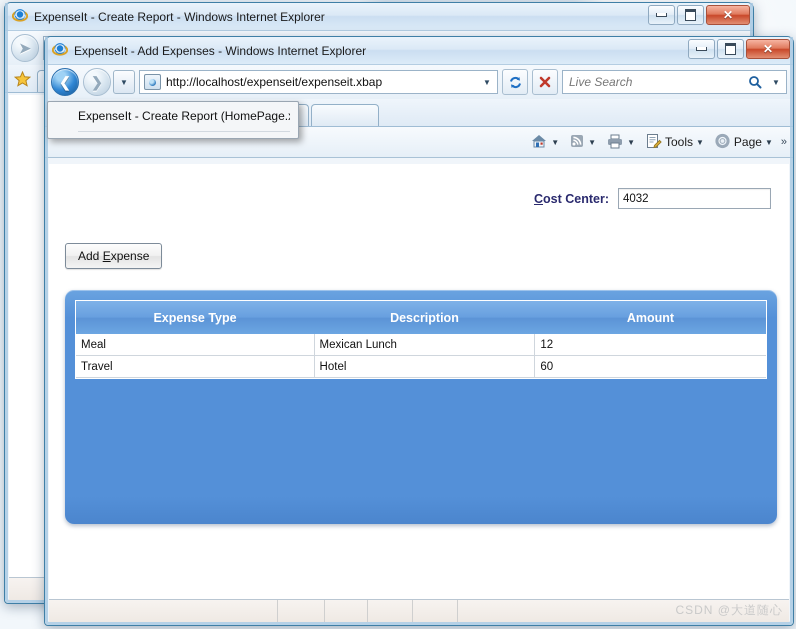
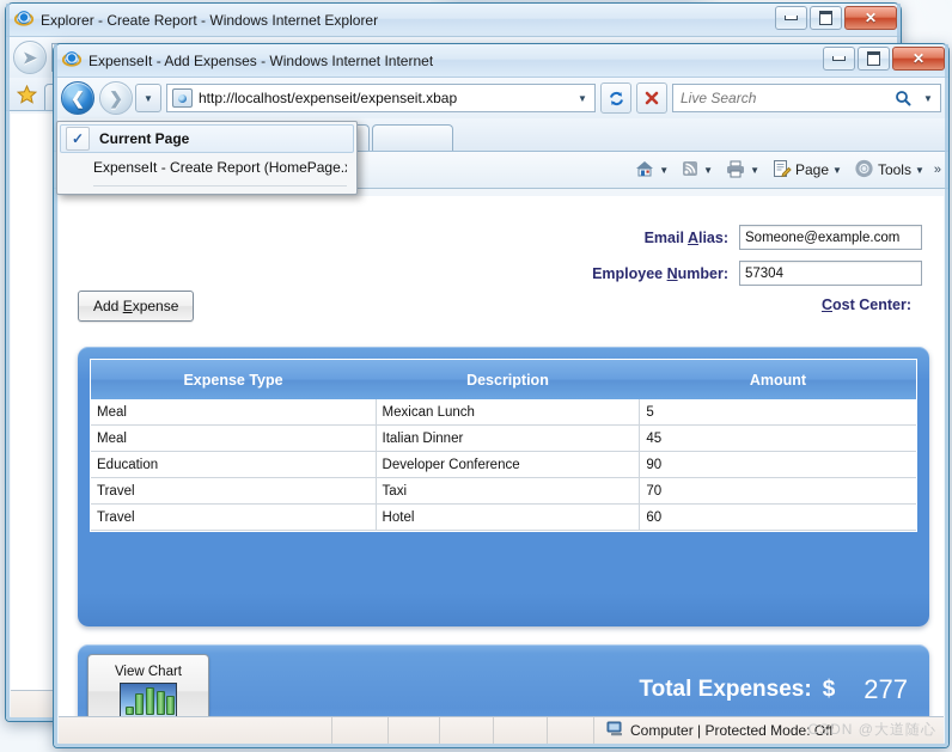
- ExpenseIt - Create Report - Windows Internet Explorer
+ Explorer - Create Report - Windows Internet Explorer
  ✕
  ➤
- ExpenseIt - Add Expenses - Windows Internet Explorer
+ ExpenseIt - Add Expenses - Windows Internet Internet
  ✕
  ❮
  ❯
  ▼
  http://localhost/expenseit/expenseit.xbap
  ▼
  Live Search
  ▼
  ▼
  ▼
  ▼
- Tools
+ Page
  ▼
- Page
+ Tools
  ▼
  »
+ Email Alias:
+ Someone@example.com
+ Employee Number:
+ 57304
  Cost Center:
- 4032
  Add Expense
  Expense Type	Description	Amount
- Meal	Mexican Lunch	12
+ Meal	Mexican Lunch	5
+ Meal	Italian Dinner	45
+ Education	Developer Conference	90
+ Travel	Taxi	70
  Travel	Hotel	60
+ View Chart
+ Total Expenses:
+ $
+ 277
+ Computer | Protected Mode: Off
  CSDN @大道随心
+ ✓
+ Current Page
  ExpenseIt - Create Report (HomePage.
